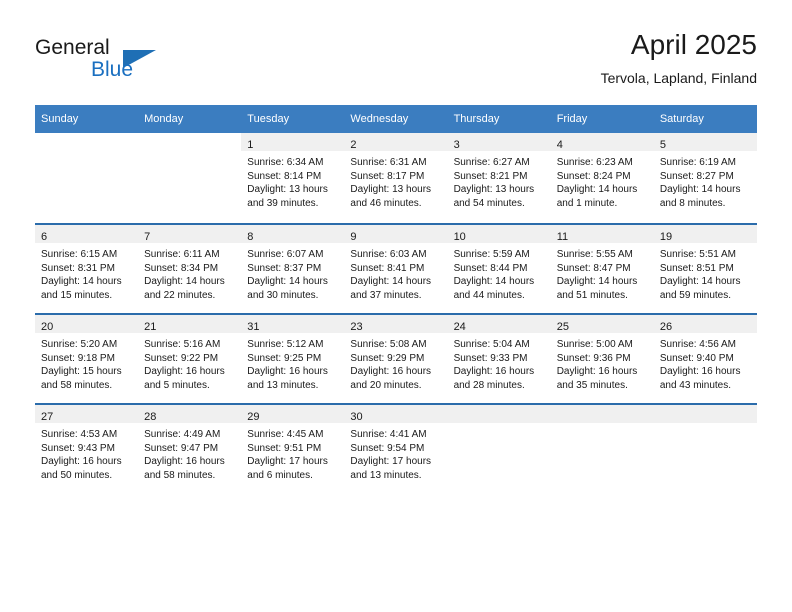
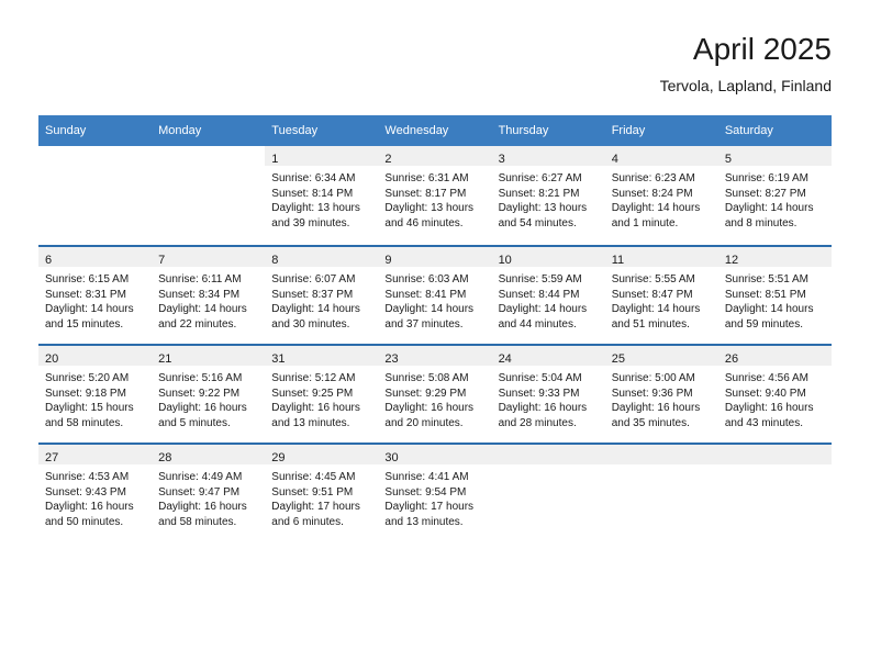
- General
- Blue
  April 2025
  Tervola, Lapland, Finland
  Sunday	Monday	Tuesday	Wednesday	Thursday	Friday	Saturday
  		1Sunrise: 6:34 AMSunset: 8:14 PMDaylight: 13 hoursand 39 minutes.	2Sunrise: 6:31 AMSunset: 8:17 PMDaylight: 13 hoursand 46 minutes.	3Sunrise: 6:27 AMSunset: 8:21 PMDaylight: 13 hoursand 54 minutes.	4Sunrise: 6:23 AMSunset: 8:24 PMDaylight: 14 hoursand 1 minute.	5Sunrise: 6:19 AMSunset: 8:27 PMDaylight: 14 hoursand 8 minutes.
- 6Sunrise: 6:15 AMSunset: 8:31 PMDaylight: 14 hoursand 15 minutes.	7Sunrise: 6:11 AMSunset: 8:34 PMDaylight: 14 hoursand 22 minutes.	8Sunrise: 6:07 AMSunset: 8:37 PMDaylight: 14 hoursand 30 minutes.	9Sunrise: 6:03 AMSunset: 8:41 PMDaylight: 14 hoursand 37 minutes.	10Sunrise: 5:59 AMSunset: 8:44 PMDaylight: 14 hoursand 44 minutes.	11Sunrise: 5:55 AMSunset: 8:47 PMDaylight: 14 hoursand 51 minutes.	19Sunrise: 5:51 AMSunset: 8:51 PMDaylight: 14 hoursand 59 minutes.
+ 6Sunrise: 6:15 AMSunset: 8:31 PMDaylight: 14 hoursand 15 minutes.	7Sunrise: 6:11 AMSunset: 8:34 PMDaylight: 14 hoursand 22 minutes.	8Sunrise: 6:07 AMSunset: 8:37 PMDaylight: 14 hoursand 30 minutes.	9Sunrise: 6:03 AMSunset: 8:41 PMDaylight: 14 hoursand 37 minutes.	10Sunrise: 5:59 AMSunset: 8:44 PMDaylight: 14 hoursand 44 minutes.	11Sunrise: 5:55 AMSunset: 8:47 PMDaylight: 14 hoursand 51 minutes.	12Sunrise: 5:51 AMSunset: 8:51 PMDaylight: 14 hoursand 59 minutes.
  20Sunrise: 5:20 AMSunset: 9:18 PMDaylight: 15 hoursand 58 minutes.	21Sunrise: 5:16 AMSunset: 9:22 PMDaylight: 16 hoursand 5 minutes.	31Sunrise: 5:12 AMSunset: 9:25 PMDaylight: 16 hoursand 13 minutes.	23Sunrise: 5:08 AMSunset: 9:29 PMDaylight: 16 hoursand 20 minutes.	24Sunrise: 5:04 AMSunset: 9:33 PMDaylight: 16 hoursand 28 minutes.	25Sunrise: 5:00 AMSunset: 9:36 PMDaylight: 16 hoursand 35 minutes.	26Sunrise: 4:56 AMSunset: 9:40 PMDaylight: 16 hoursand 43 minutes.
  27Sunrise: 4:53 AMSunset: 9:43 PMDaylight: 16 hoursand 50 minutes.	28Sunrise: 4:49 AMSunset: 9:47 PMDaylight: 16 hoursand 58 minutes.	29Sunrise: 4:45 AMSunset: 9:51 PMDaylight: 17 hoursand 6 minutes.	30Sunrise: 4:41 AMSunset: 9:54 PMDaylight: 17 hoursand 13 minutes.
